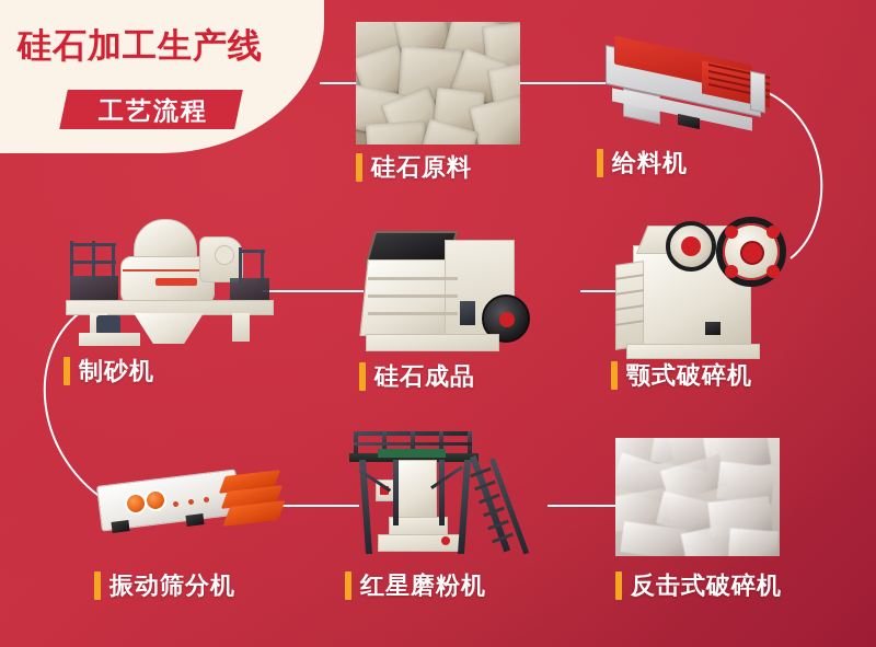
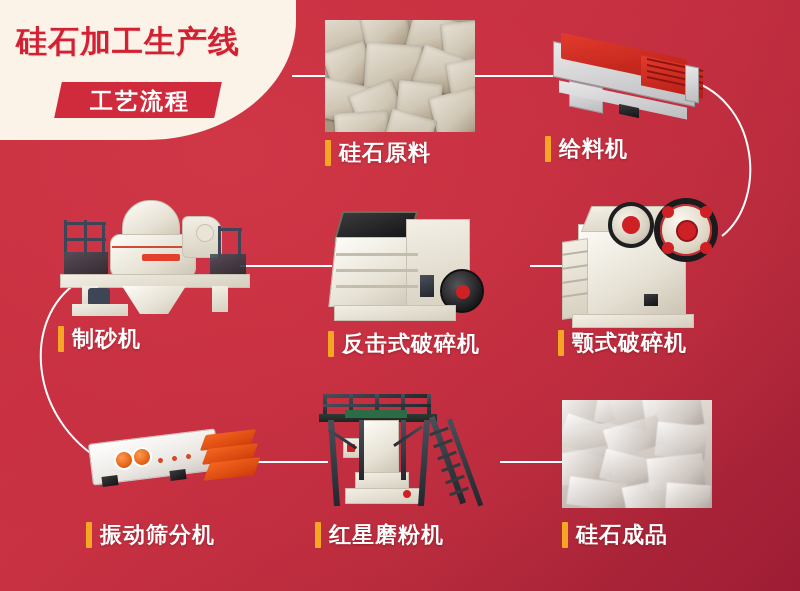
  硅石加工生产线
  工艺流程
  硅石原料
  给料机
  颚式破碎机
- 硅石成品
+ 反击式破碎机
  制砂机
  振动筛分机
  红星磨粉机
- 反击式破碎机
+ 硅石成品
